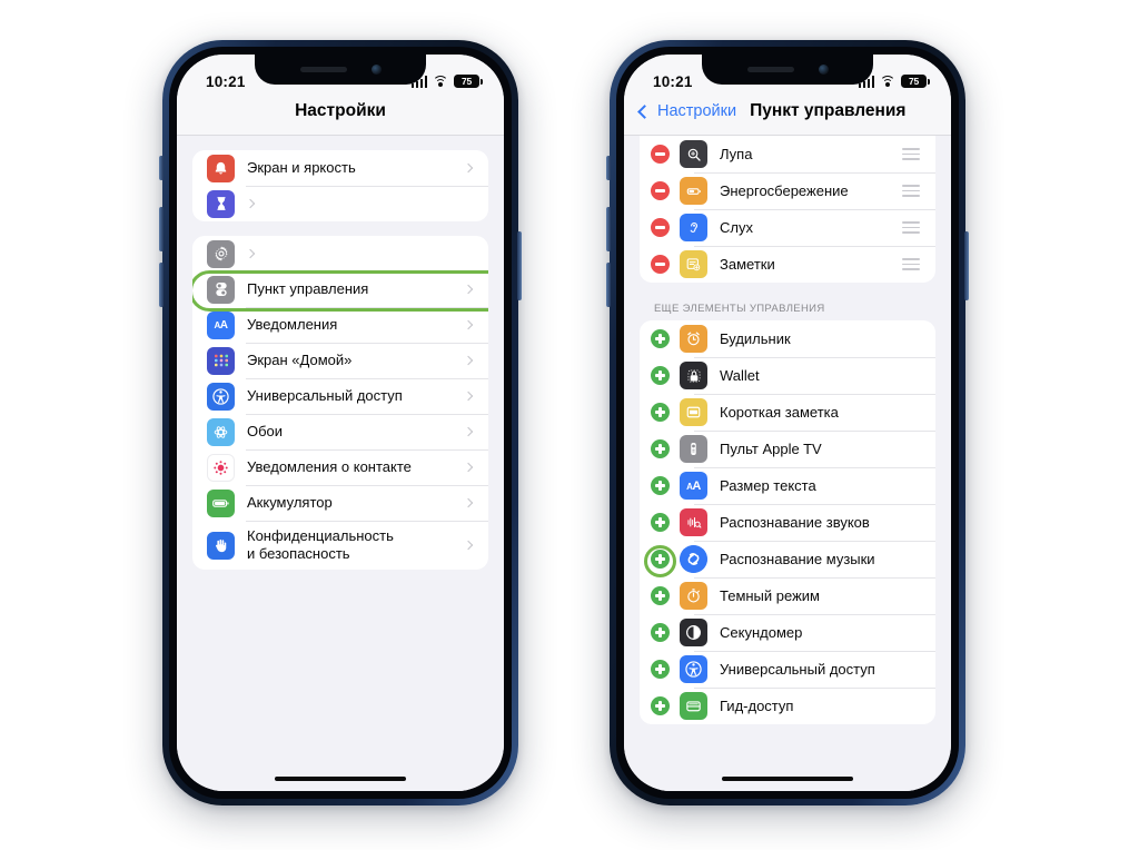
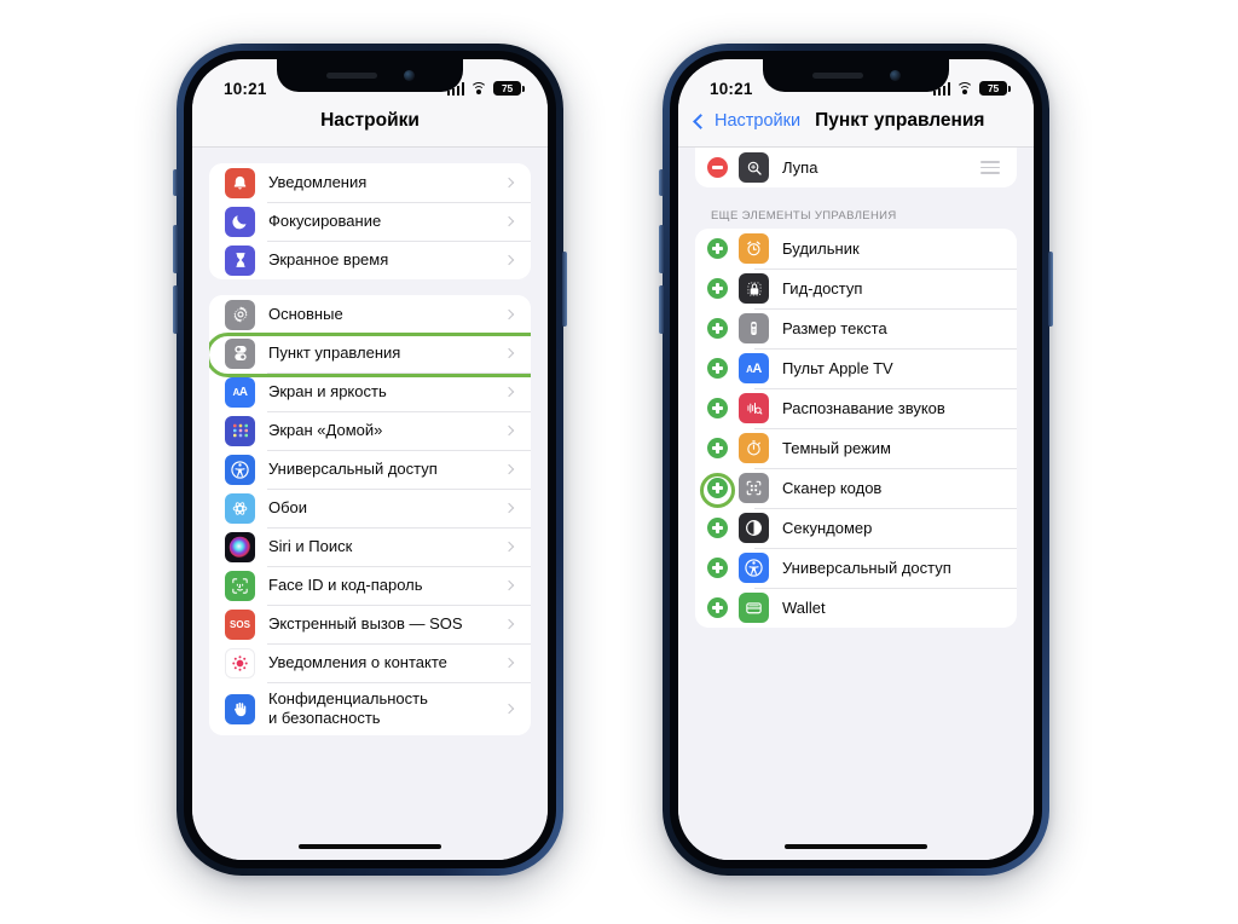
  10:21
  75
  Настройки
- Экран и яркость
+ Уведомления
+ Фокусирование
+ Экранное время
+ Основные
  Пункт управления
  AA
- Уведомления
+ Экран и яркость
  Экран «Домой»
  Универсальный доступ
  Обои
+ Siri и Поиск
+ Face ID и код-пароль
+ SOS
+ Экстренный вызов — SOS
  Уведомления о контакте
- Аккумулятор
  Конфиденциальность
  и безопасность
  10:21
  75
  Настройки
  Пункт управления
  Лупа
- Энергосбережение
- Слух
- Заметки
  ЕЩЕ ЭЛЕМЕНТЫ УПРАВЛЕНИЯ
  Будильник
- Wallet
+ Гид-доступ
- Короткая заметка
- Пульт Apple TV
+ Размер текста
  AA
- Размер текста
+ Пульт Apple TV
  Распознавание звуков
- Распознавание музыки
  Темный режим
+ Сканер кодов
  Секундомер
  Универсальный доступ
- Гид-доступ
+ Wallet
